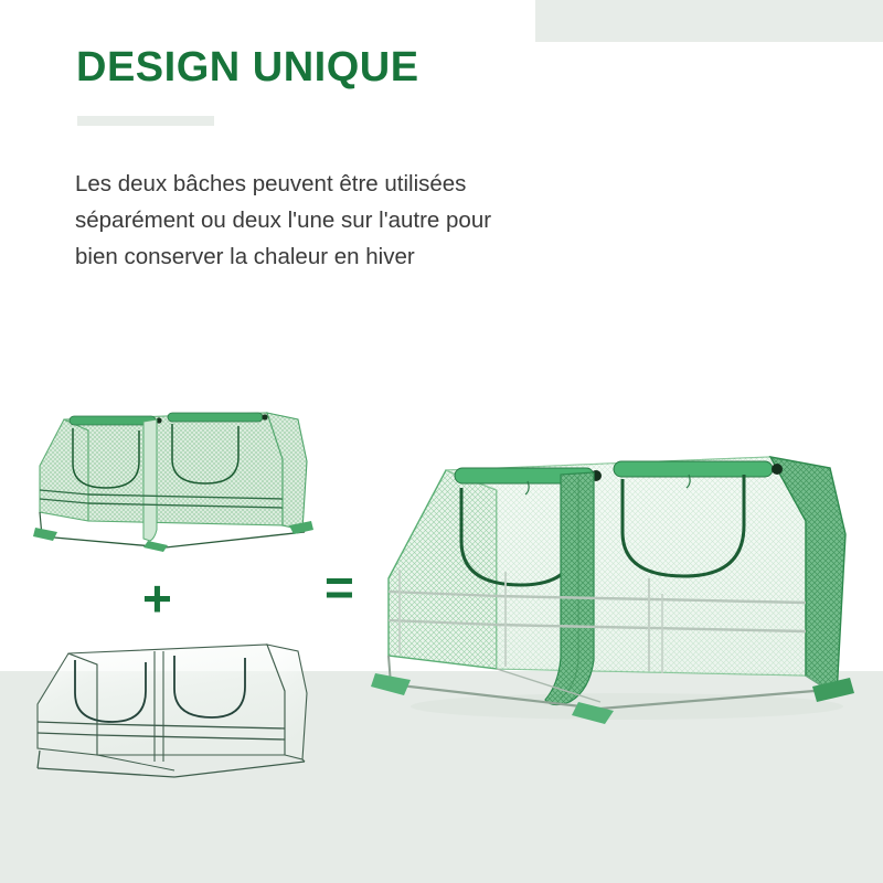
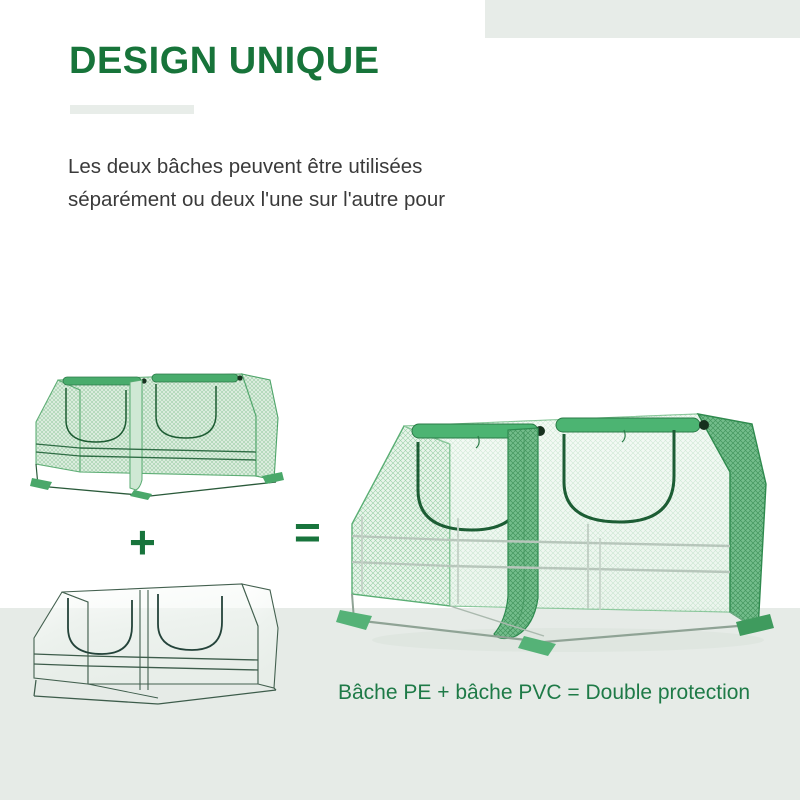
  DESIGN UNIQUE
  Les deux bâches peuvent être utilisées
  séparément ou deux l'une sur l'autre pour
- bien conserver la chaleur en hiver
  +
  =
+ Bâche PE + bâche PVC = Double protection
